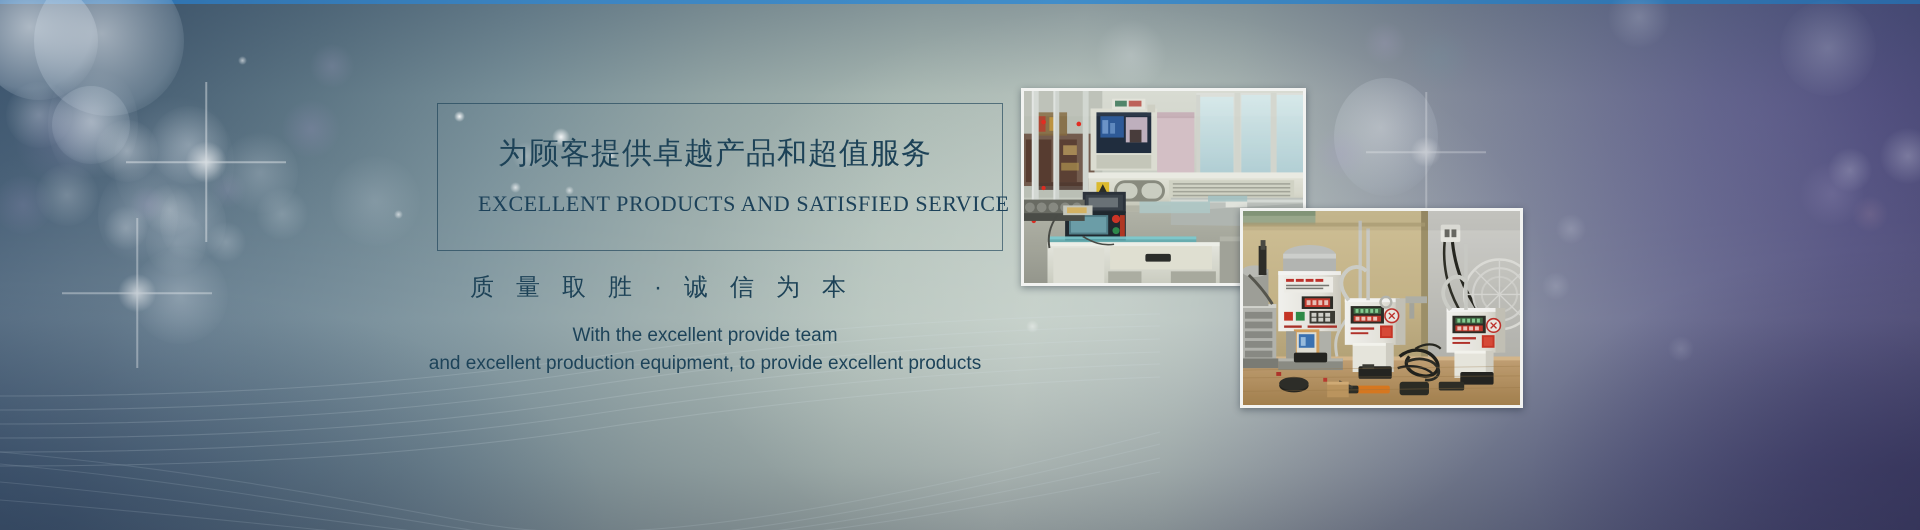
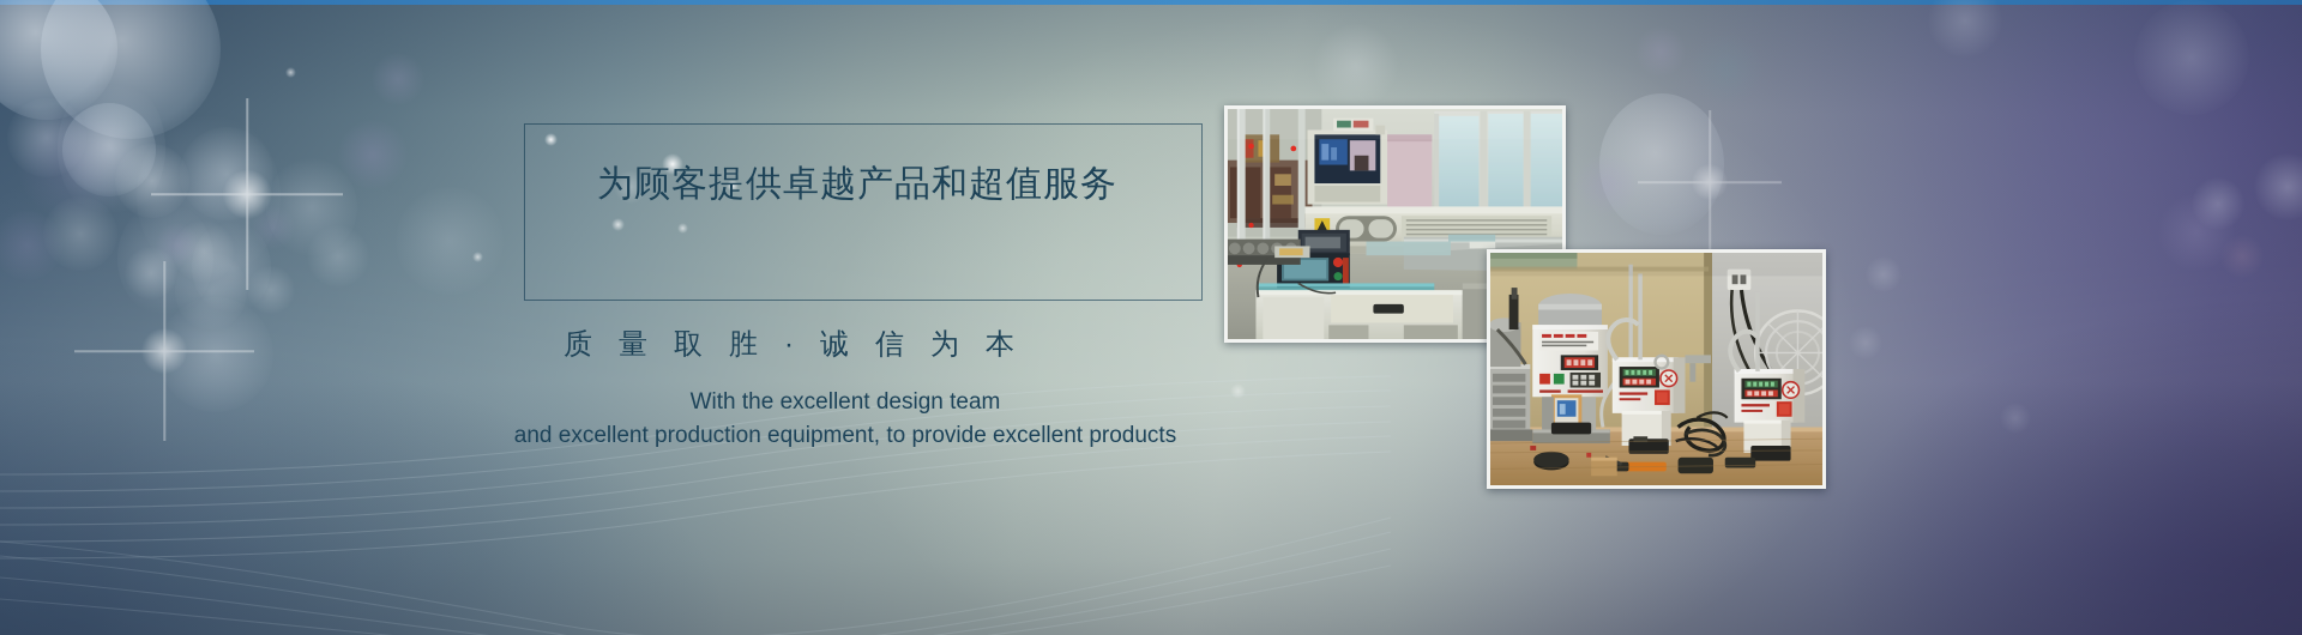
  为顾客提供卓越产品和超值服务
- EXCELLENT PRODUCTS AND SATISFIED SERVICE
  质量取胜·诚信为本
- With the excellent provide team
+ With the excellent design team
  and excellent production equipment, to provide excellent products
